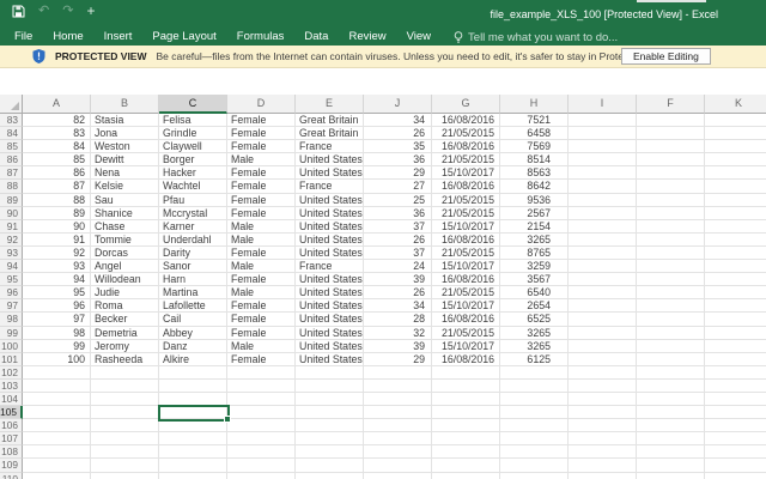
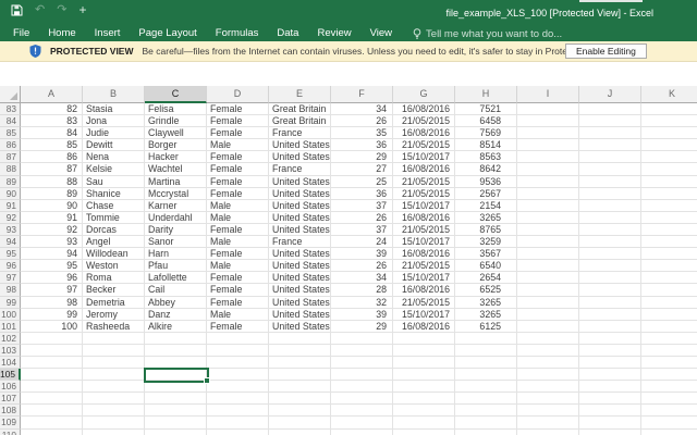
  ↶
  ↷
  +
  file_example_XLS_100 [Protected View] - Excel
  File
  Home
  Insert
  Page Layout
  Formulas
  Data
  Review
  View
  Tell me what you want to do...
  PROTECTED VIEW
  Be careful—files from the Internet can contain viruses. Unless you need to edit, it's safer to stay in Prot
  Enable Editing
  A
  B
  C
  D
  E
- J
+ F
  G
  H
  I
- F
+ J
  K
  83
  82
  Stasia
  Felisa
  Female
  Great Britain
  34
  16/08/2016
  7521
  84
  83
  Jona
  Grindle
  Female
  Great Britain
  26
  21/05/2015
  6458
  85
  84
- Weston
+ Judie
  Claywell
  Female
  France
  35
  16/08/2016
  7569
  86
  85
  Dewitt
  Borger
  Male
  United States
  36
  21/05/2015
  8514
  87
  86
  Nena
  Hacker
  Female
  United States
  29
  15/10/2017
  8563
  88
  87
  Kelsie
  Wachtel
  Female
  France
  27
  16/08/2016
  8642
  89
  88
  Sau
- Pfau
+ Martina
  Female
  United States
  25
  21/05/2015
  9536
  90
  89
  Shanice
  Mccrystal
  Female
  United States
  36
  21/05/2015
  2567
  91
  90
  Chase
  Karner
  Male
  United States
  37
  15/10/2017
  2154
  92
  91
  Tommie
  Underdahl
  Male
  United States
  26
  16/08/2016
  3265
  93
  92
  Dorcas
  Darity
  Female
  United States
  37
  21/05/2015
  8765
  94
  93
  Angel
  Sanor
  Male
  France
  24
  15/10/2017
  3259
  95
  94
  Willodean
  Harn
  Female
  United States
  39
  16/08/2016
  3567
  96
  95
- Judie
+ Weston
- Martina
+ Pfau
  Male
  United States
  26
  21/05/2015
  6540
  97
  96
  Roma
  Lafollette
  Female
  United States
  34
  15/10/2017
  2654
  98
  97
  Becker
  Cail
  Female
  United States
  28
  16/08/2016
  6525
  99
  98
  Demetria
  Abbey
  Female
  United States
  32
  21/05/2015
  3265
  100
  99
  Jeromy
  Danz
  Male
  United States
  39
  15/10/2017
  3265
  101
  100
  Rasheeda
  Alkire
  Female
  United States
  29
  16/08/2016
  6125
  102
  103
  104
  105
  106
  107
  108
  109
